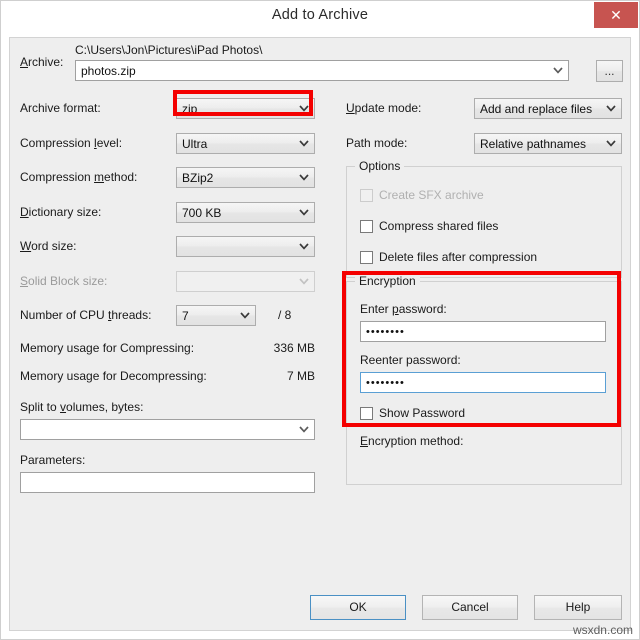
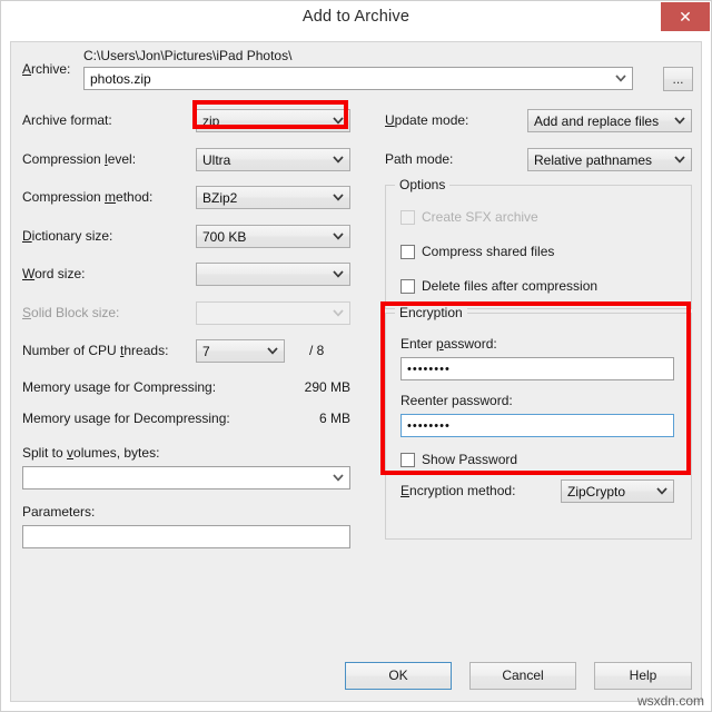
  Add to Archive
  ✕
  Archive:
  C:\Users\Jon\Pictures\iPad Photos\
  photos.zip
  ...
  Archive format:
  zip
  Compression level:
  Ultra
  Compression method:
  BZip2
  Dictionary size:
  700 KB
  Word size:
  Solid Block size:
  Number of CPU threads:
  7
  / 8
  Memory usage for Compressing:
- 336 MB
+ 290 MB
  Memory usage for Decompressing:
- 7 MB
+ 6 MB
  Split to volumes, bytes:
  Parameters:
  Update mode:
  Add and replace files
  Path mode:
  Relative pathnames
  Options
  Create SFX archive
  Compress shared files
  Delete files after compression
  Encryption
  Enter password:
  ••••••••
  Reenter password:
  ••••••••
  Show Password
  Encryption method:
+ ZipCrypto
  OK
  Cancel
  Help
  wsxdn.com
